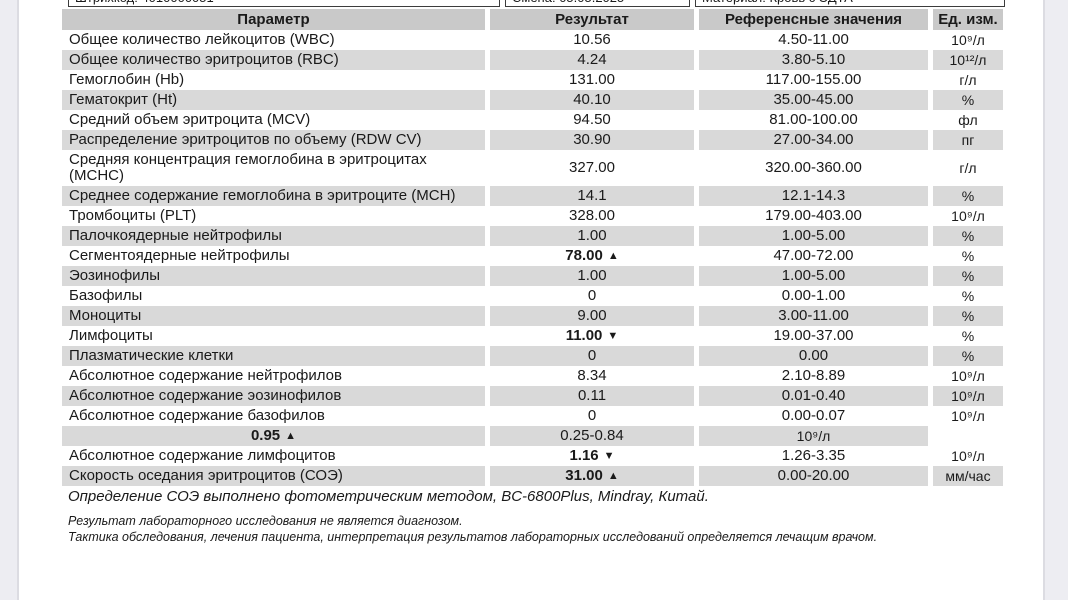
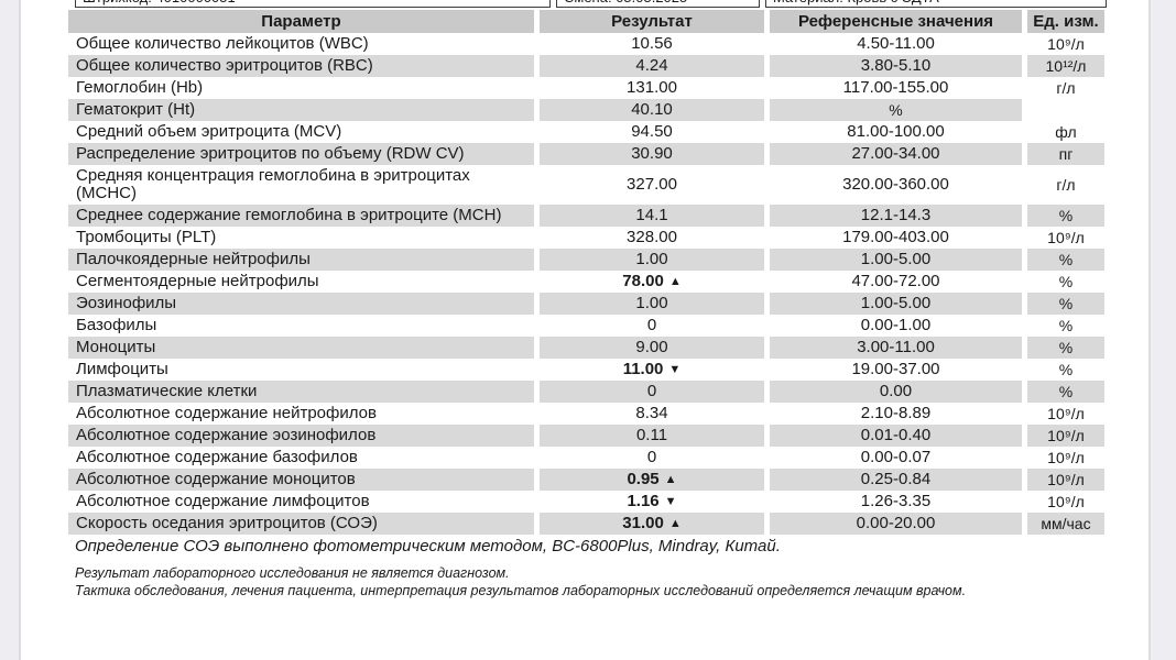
  Параметр
  Результат
  Референсные значения
  Ед. изм.
  Общее количество лейкоцитов (WBC)
  10.56
  4.50-11.00
  10⁹/л
  Общее количество эритроцитов (RBC)
  4.24
  3.80-5.10
  10¹²/л
  Гемоглобин (Hb)
  131.00
  117.00-155.00
  г/л
  Гематокрит (Ht)
  40.10
- 35.00-45.00
  %
  Средний объем эритроцита (MCV)
  94.50
  81.00-100.00
  фл
  Распределение эритроцитов по объему (RDW CV)
  30.90
  27.00-34.00
  пг
  Средняя концентрация гемоглобина в эритроцитах (MCHC)
  327.00
  320.00-360.00
  г/л
  Среднее содержание гемоглобина в эритроците (MCH)
  14.1
  12.1-14.3
  %
  Тромбоциты (PLT)
  328.00
  179.00-403.00
  10⁹/л
  Палочкоядерные нейтрофилы
  1.00
  1.00-5.00
  %
  Сегментоядерные нейтрофилы
  78.00
  ▲
  47.00-72.00
  %
  Эозинофилы
  1.00
  1.00-5.00
  %
  Базофилы
  0
  0.00-1.00
  %
  Моноциты
  9.00
  3.00-11.00
  %
  Лимфоциты
  11.00
  ▼
  19.00-37.00
  %
  Плазматические клетки
  0
  0.00
  %
  Абсолютное содержание нейтрофилов
  8.34
  2.10-8.89
  10⁹/л
  Абсолютное содержание эозинофилов
  0.11
  0.01-0.40
  10⁹/л
  Абсолютное содержание базофилов
  0
  0.00-0.07
  10⁹/л
+ Абсолютное содержание моноцитов
  0.95
  ▲
  0.25-0.84
  10⁹/л
  Абсолютное содержание лимфоцитов
  1.16
  ▼
  1.26-3.35
  10⁹/л
  Скорость оседания эритроцитов (СОЭ)
  31.00
  ▲
  0.00-20.00
  мм/час
  Определение СОЭ выполнено фотометрическим методом, BC-6800Plus, Mindray, Китай.
  Результат лабораторного исследования не является диагнозом.
  Тактика обследования, лечения пациента, интерпретация результатов лабораторных исследований определяется лечащим врачом.
